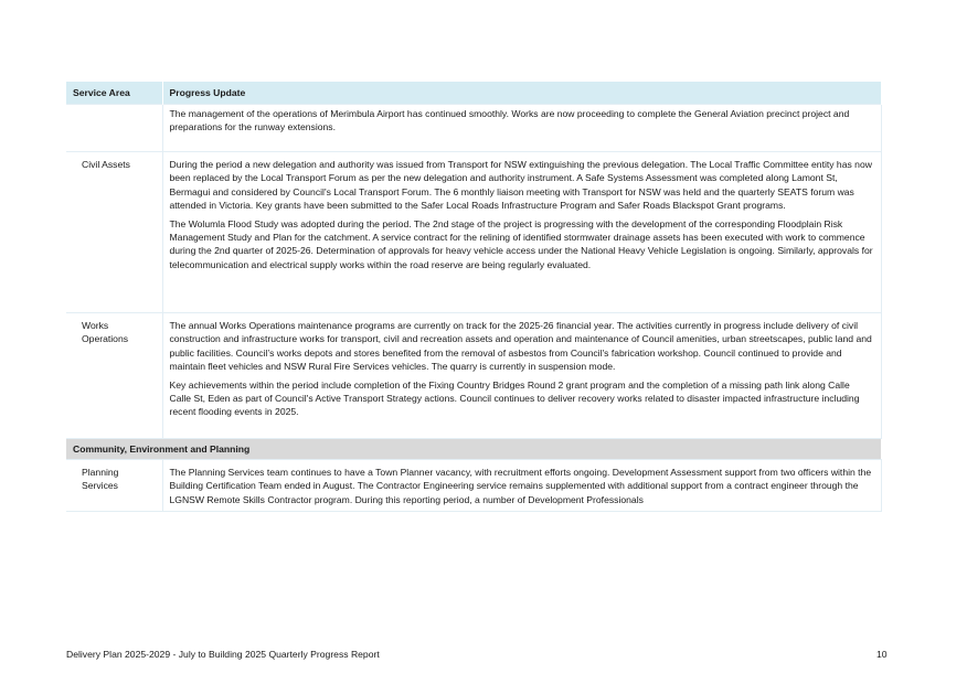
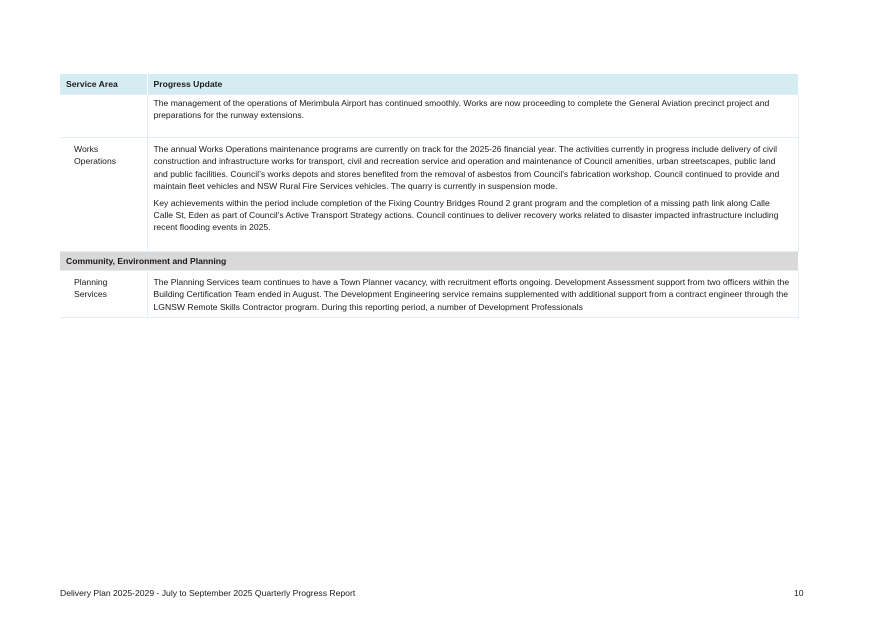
  Service Area	Progress Update
  	The management of the operations of Merimbula Airport has continued smoothly. Works are now proceeding to complete the General Aviation precinct project and preparations for the runway extensions.
- Civil Assets	During the period a new delegation and authority was issued from Transport for NSW extinguishing the previous delegation. The Local Traffic Committee entity has now been replaced by the Local Transport Forum as per the new delegation and authority instrument. A Safe Systems Assessment was completed along Lamont St, Bermagui and considered by Council's Local Transport Forum. The 6 monthly liaison meeting with Transport for NSW was held and the quarterly SEATS forum was attended in Victoria. Key grants have been submitted to the Safer Local Roads Infrastructure Program and Safer Roads Blackspot Grant programs. The Wolumla Flood Study was adopted during the period. The 2nd stage of the project is progressing with the development of the corresponding Floodplain Risk Management Study and Plan for the catchment. A service contract for the relining of identified stormwater drainage assets has been executed with work to commence during the 2nd quarter of 2025-26. Determination of approvals for heavy vehicle access under the National Heavy Vehicle Legislation is ongoing. Similarly, approvals for telecommunication and electrical supply works within the road reserve are being regularly evaluated.
- Works Operations	The annual Works Operations maintenance programs are currently on track for the 2025-26 financial year. The activities currently in progress include delivery of civil construction and infrastructure works for transport, civil and recreation assets and operation and maintenance of Council amenities, urban streetscapes, public land and public facilities. Council’s works depots and stores benefited from the removal of asbestos from Council's fabrication workshop. Council continued to provide and maintain fleet vehicles and NSW Rural Fire Services vehicles. The quarry is currently in suspension mode. Key achievements within the period include completion of the Fixing Country Bridges Round 2 grant program and the completion of a missing path link along Calle Calle St, Eden as part of Council's Active Transport Strategy actions. Council continues to deliver recovery works related to disaster impacted infrastructure including recent flooding events in 2025.
+ Works Operations	The annual Works Operations maintenance programs are currently on track for the 2025-26 financial year. The activities currently in progress include delivery of civil construction and infrastructure works for transport, civil and recreation service and operation and maintenance of Council amenities, urban streetscapes, public land and public facilities. Council’s works depots and stores benefited from the removal of asbestos from Council's fabrication workshop. Council continued to provide and maintain fleet vehicles and NSW Rural Fire Services vehicles. The quarry is currently in suspension mode. Key achievements within the period include completion of the Fixing Country Bridges Round 2 grant program and the completion of a missing path link along Calle Calle St, Eden as part of Council's Active Transport Strategy actions. Council continues to deliver recovery works related to disaster impacted infrastructure including recent flooding events in 2025.
  Community, Environment and Planning
- Planning Services	The Planning Services team continues to have a Town Planner vacancy, with recruitment efforts ongoing. Development Assessment support from two officers within the Building Certification Team ended in August. The Contractor Engineering service remains supplemented with additional support from a contract engineer through the LGNSW Remote Skills Contractor program. During this reporting period, a number of Development Professionals
+ Planning Services	The Planning Services team continues to have a Town Planner vacancy, with recruitment efforts ongoing. Development Assessment support from two officers within the Building Certification Team ended in August. The Development Engineering service remains supplemented with additional support from a contract engineer through the LGNSW Remote Skills Contractor program. During this reporting period, a number of Development Professionals
- Delivery Plan 2025-2029 - July to Building 2025 Quarterly Progress Report
+ Delivery Plan 2025-2029 - July to September 2025 Quarterly Progress Report
  10
